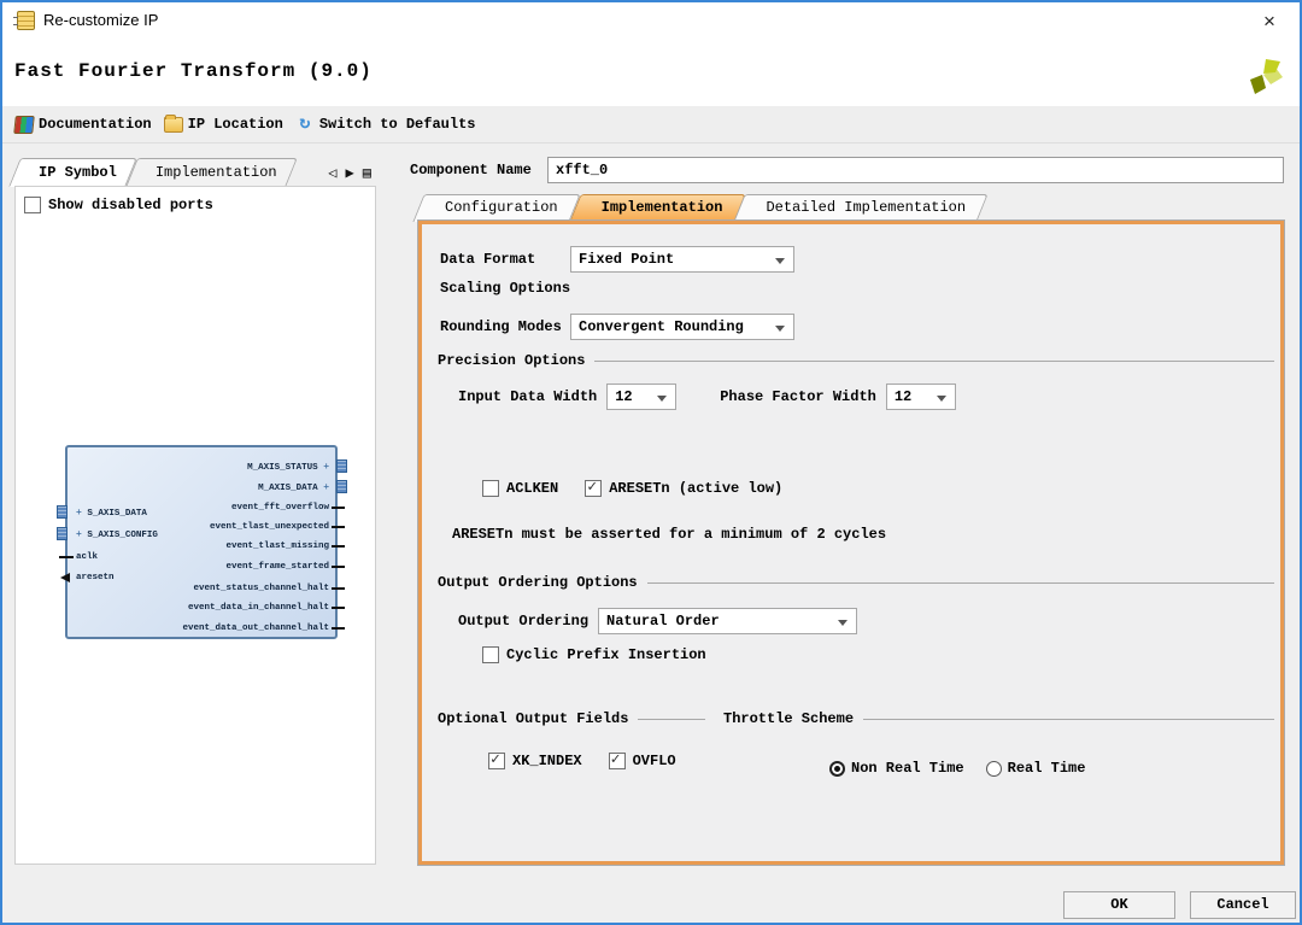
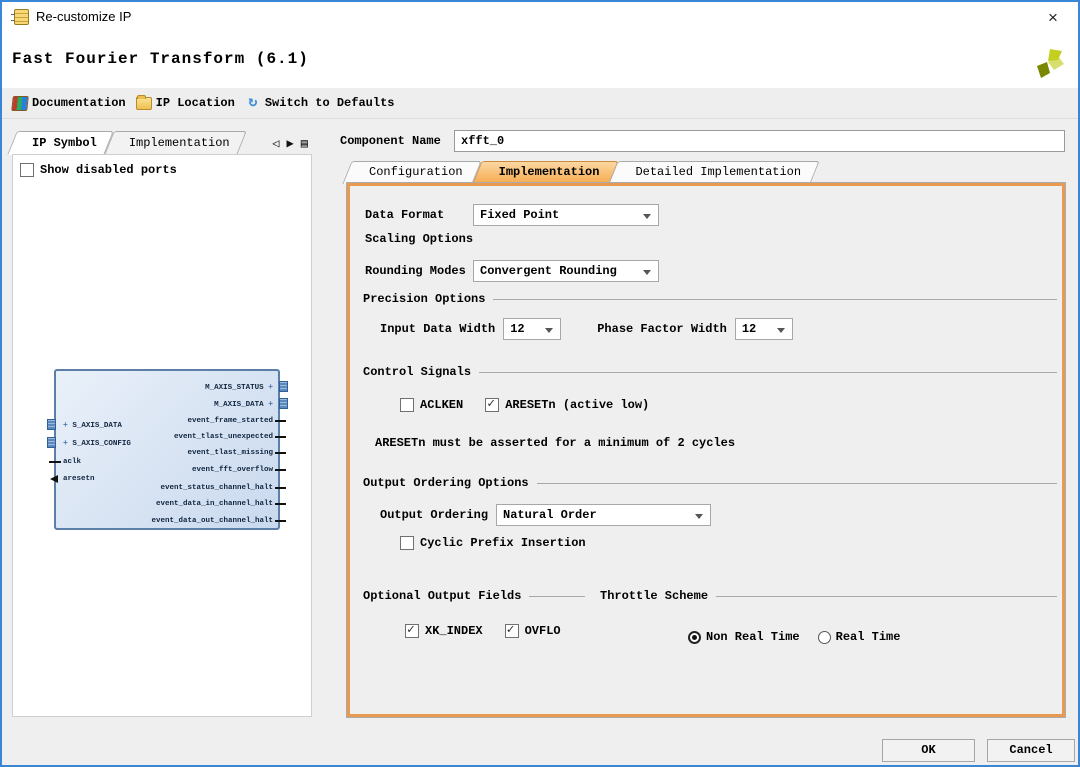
  Re-customize IP
  ×
- Fast Fourier Transform (9.0)
+ Fast Fourier Transform (6.1)
  Documentation
  IP Location
  ↻
  Switch to Defaults
  IP Symbol
  Implementation
  ◁
  ▶
  ▤
  Show disabled ports
  + S_AXIS_DATA
  + S_AXIS_CONFIG
  aclk
  aresetn
  M_AXIS_STATUS +
  M_AXIS_DATA +
- event_fft_overflow
+ event_frame_started
  event_tlast_unexpected
  event_tlast_missing
- event_frame_started
+ event_fft_overflow
  event_status_channel_halt
  event_data_in_channel_halt
  event_data_out_channel_halt
  Component Name
  xfft_0
  Configuration
  Implementation
  Detailed Implementation
  Data Format
  Fixed Point
  Scaling Options
  Rounding Modes
  Convergent Rounding
  Precision Options
  Input Data Width
  12
  Phase Factor Width
  12
+ Control Signals
  ACLKEN
  ARESETn (active low)
  ARESETn must be asserted for a minimum of 2 cycles
  Output Ordering Options
  Output Ordering
  Natural Order
  Cyclic Prefix Insertion
  Optional Output Fields
  Throttle Scheme
  XK_INDEX
  OVFLO
  Non Real Time
  Real Time
  OK
  Cancel
